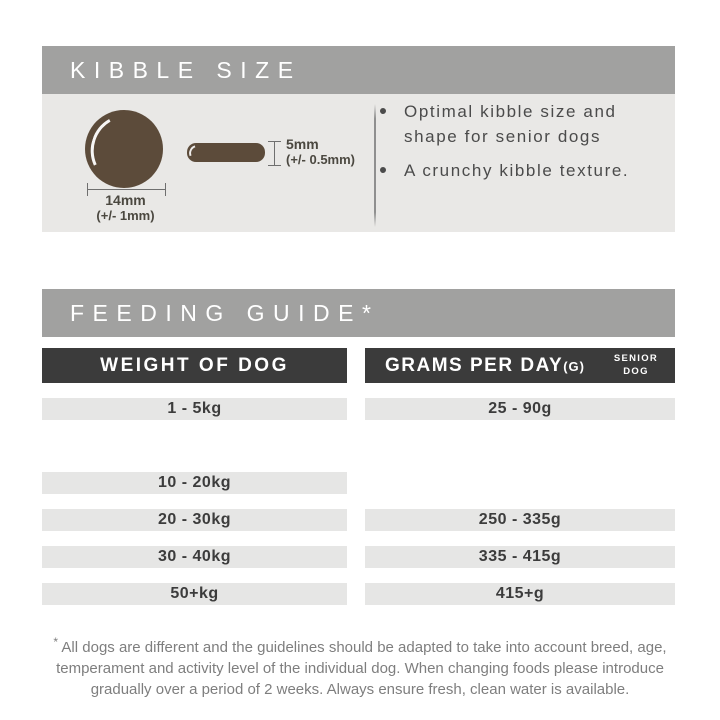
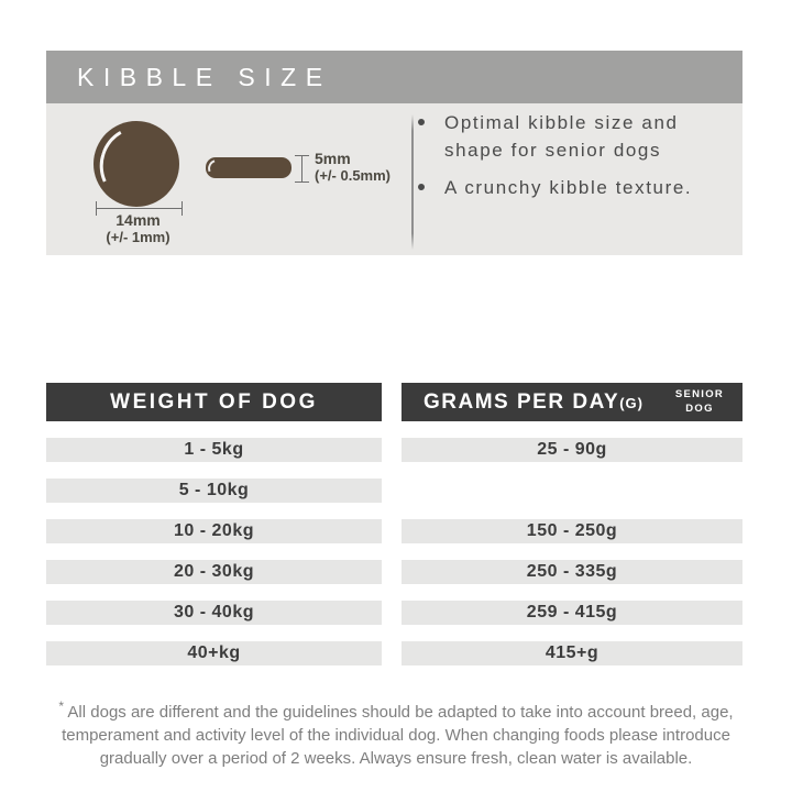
  KIBBLE SIZE
  14mm
  (+/- 1mm)
  5mm
  (+/- 0.5mm)
  Optimal kibble size and shape for senior dogs
  A crunchy kibble texture.
- FEEDING GUIDE*
  WEIGHT OF DOG
  GRAMS PER DAY(G)
  SENIOR DOG
  1 - 5kg
  25 - 90g
+ 5 - 10kg
  10 - 20kg
+ 150 - 250g
  20 - 30kg
  250 - 335g
  30 - 40kg
- 335 - 415g
+ 259 - 415g
- 50+kg
+ 40+kg
  415+g
  * All dogs are different and the guidelines should be adapted to take into account breed, age, temperament and activity level of the individual dog. When changing foods please introduce gradually over a period of 2 weeks. Always ensure fresh, clean water is available.
